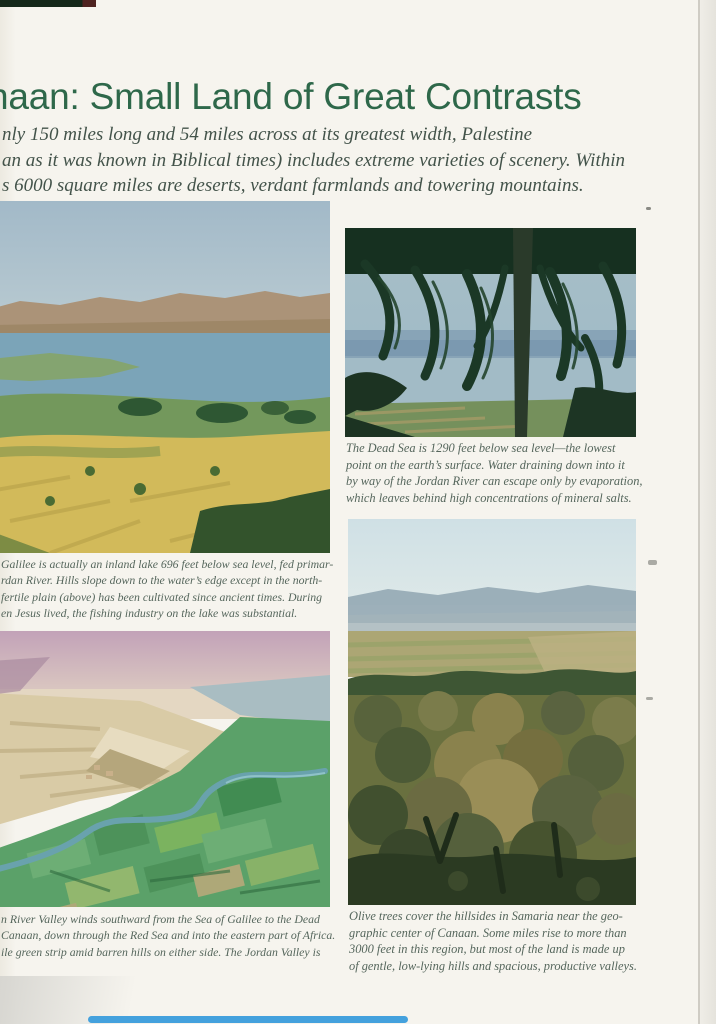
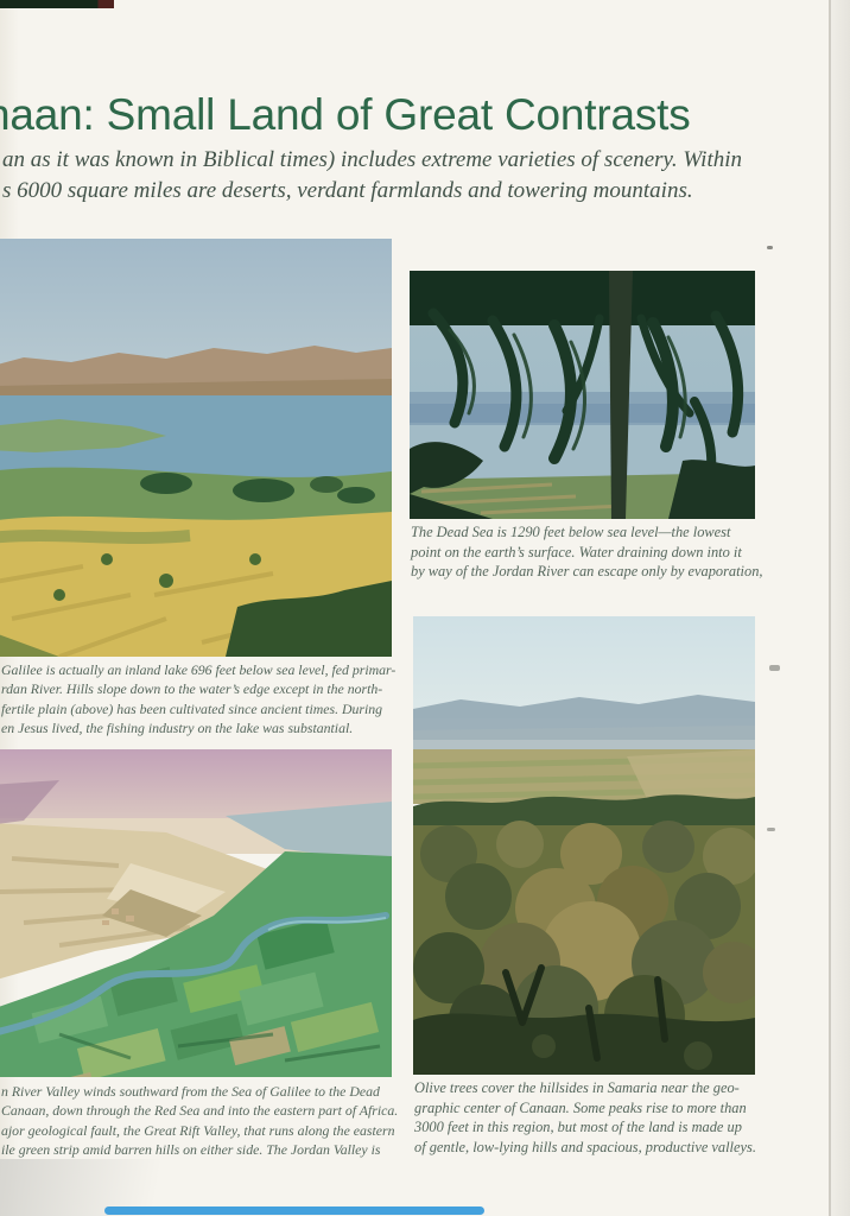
  aan: Small Land of Great Contrasts
- nly 150 miles long and 54 miles across at its greatest width, Palestine
  an as it was known in Biblical times) includes extreme varieties of scenery. Within
  s 6000 square miles are deserts, verdant farmlands and towering mountains.
  The Dead Sea is 1290 feet below sea level—the lowest
  point on the earth’s surface. Water draining down into it
  by way of the Jordan River can escape only by evaporation,
- which leaves behind high concentrations of mineral salts.
  Galilee is actually an inland lake 696 feet below sea level, fed primar-
  rdan River. Hills slope down to the water’s edge except in the north-
  fertile plain (above) has been cultivated since ancient times. During
  en Jesus lived, the fishing industry on the lake was substantial.
  n River Valley winds southward from the Sea of Galilee to the Dead
  Canaan, down through the Red Sea and into the eastern part of Africa.
+ ajor geological fault, the Great Rift Valley, that runs along the eastern
  ile green strip amid barren hills on either side. The Jordan Valley is
  Olive trees cover the hillsides in Samaria near the geo-
- graphic center of Canaan. Some miles rise to more than
+ graphic center of Canaan. Some peaks rise to more than
  3000 feet in this region, but most of the land is made up
  of gentle, low-lying hills and spacious, productive valleys.
